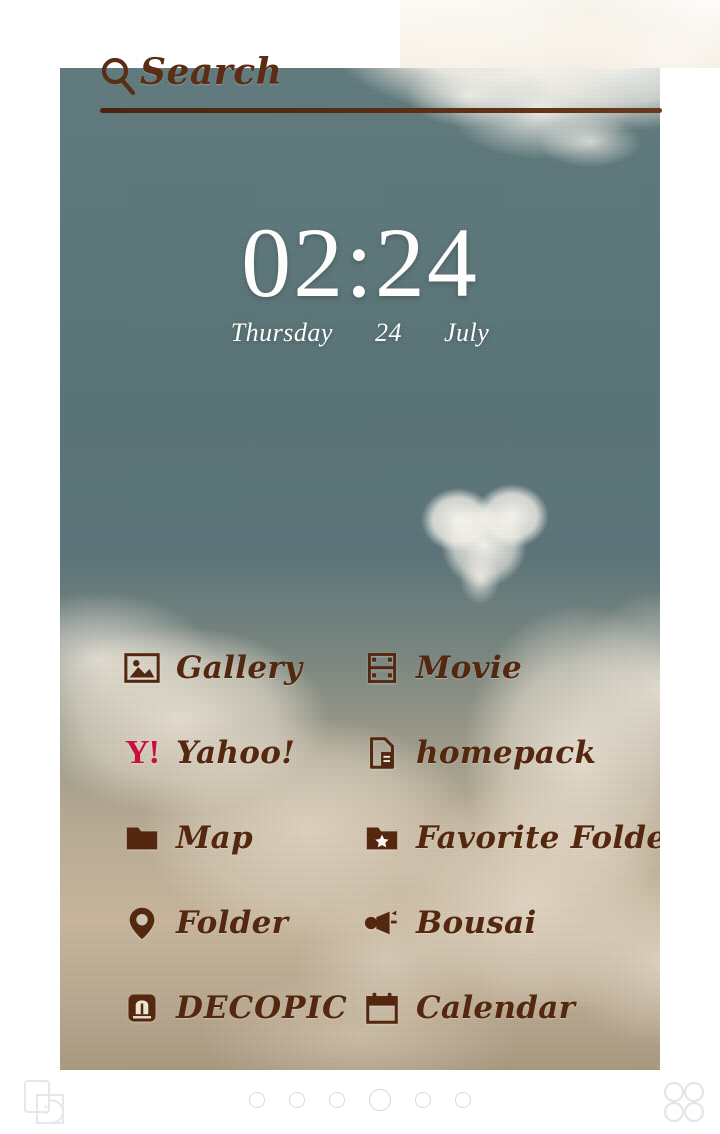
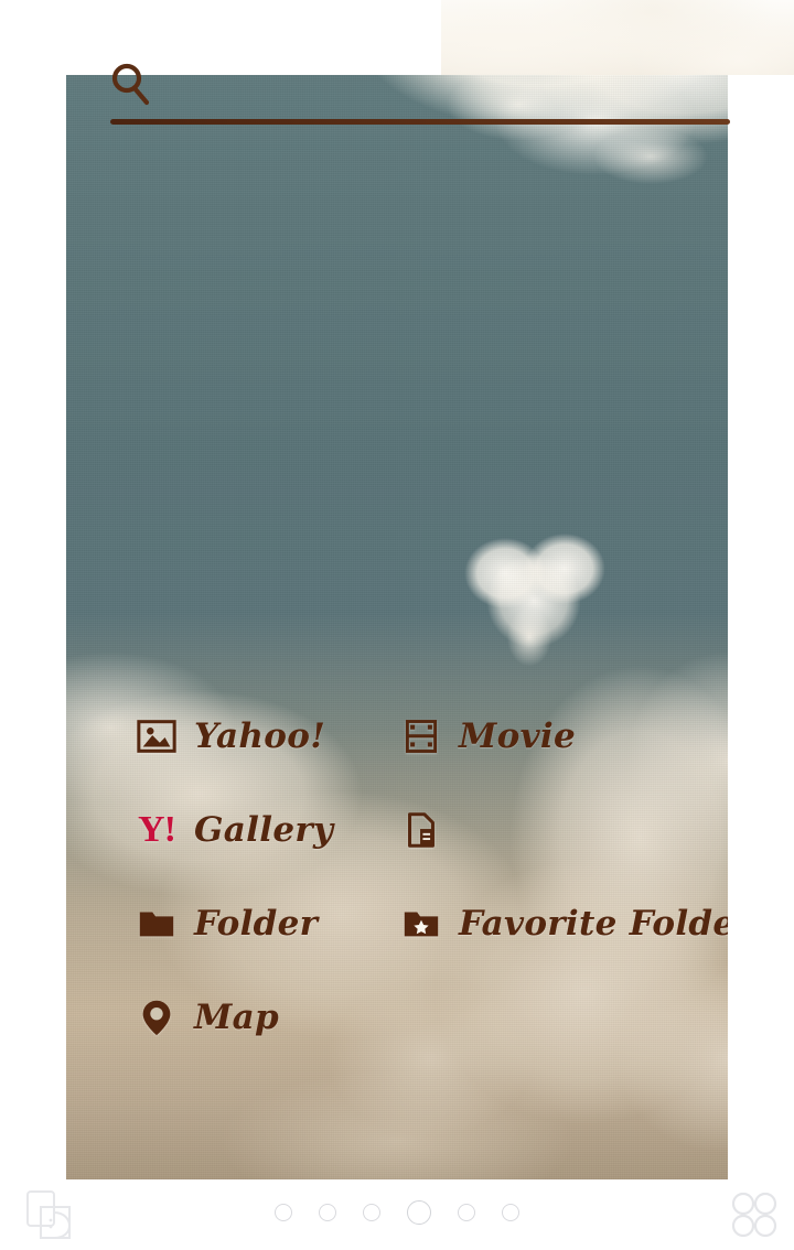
- Search
- 02:24
- Thursday
- 24
- July
- Gallery
+ Yahoo!
  Movie
  Y!
- Yahoo!
+ Gallery
- homepack
- Map
+ Folder
  Favorite Folde
- Folder
+ Map
- Bousai
- DECOPIC
- Calendar
